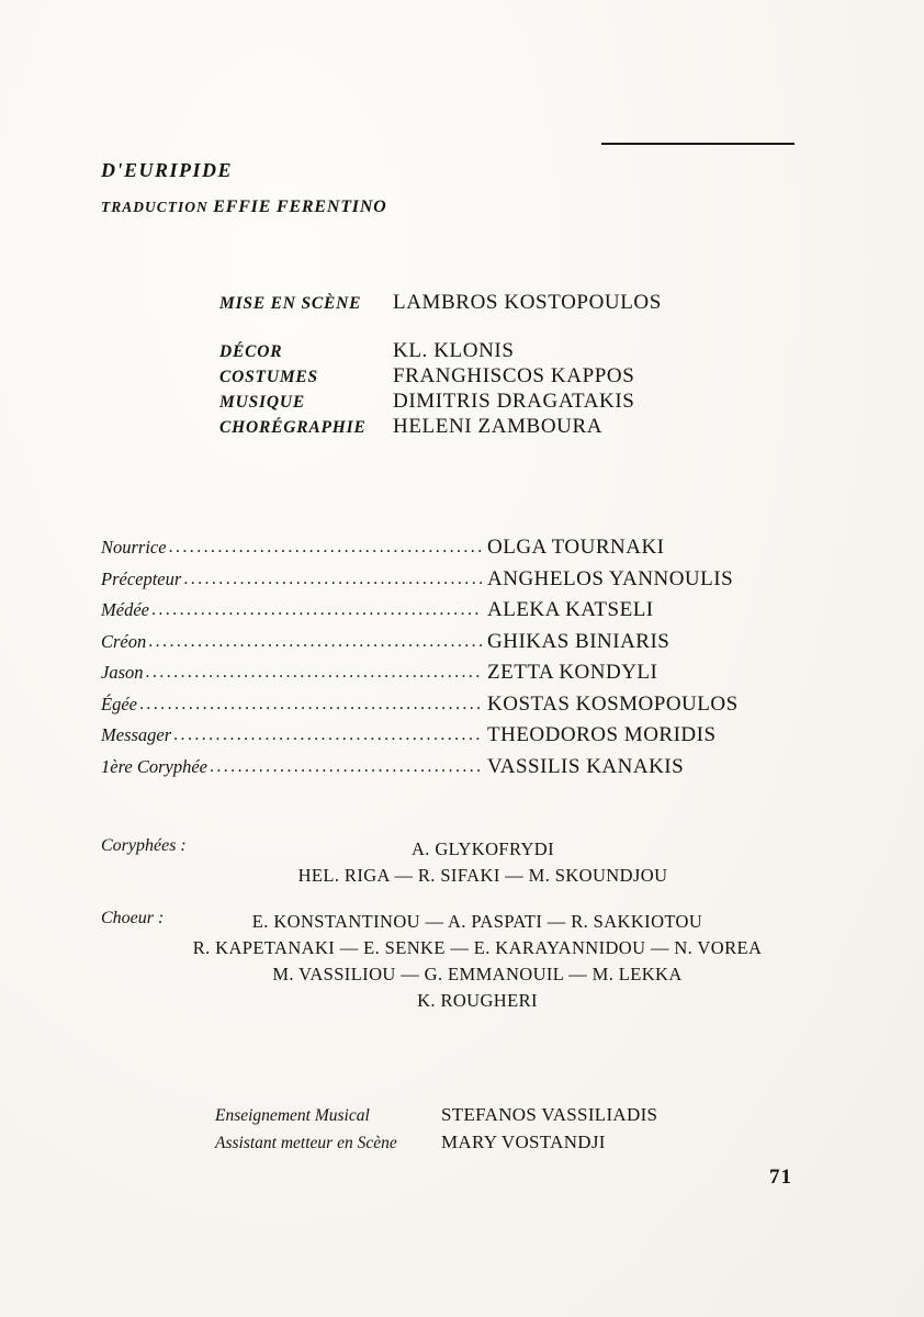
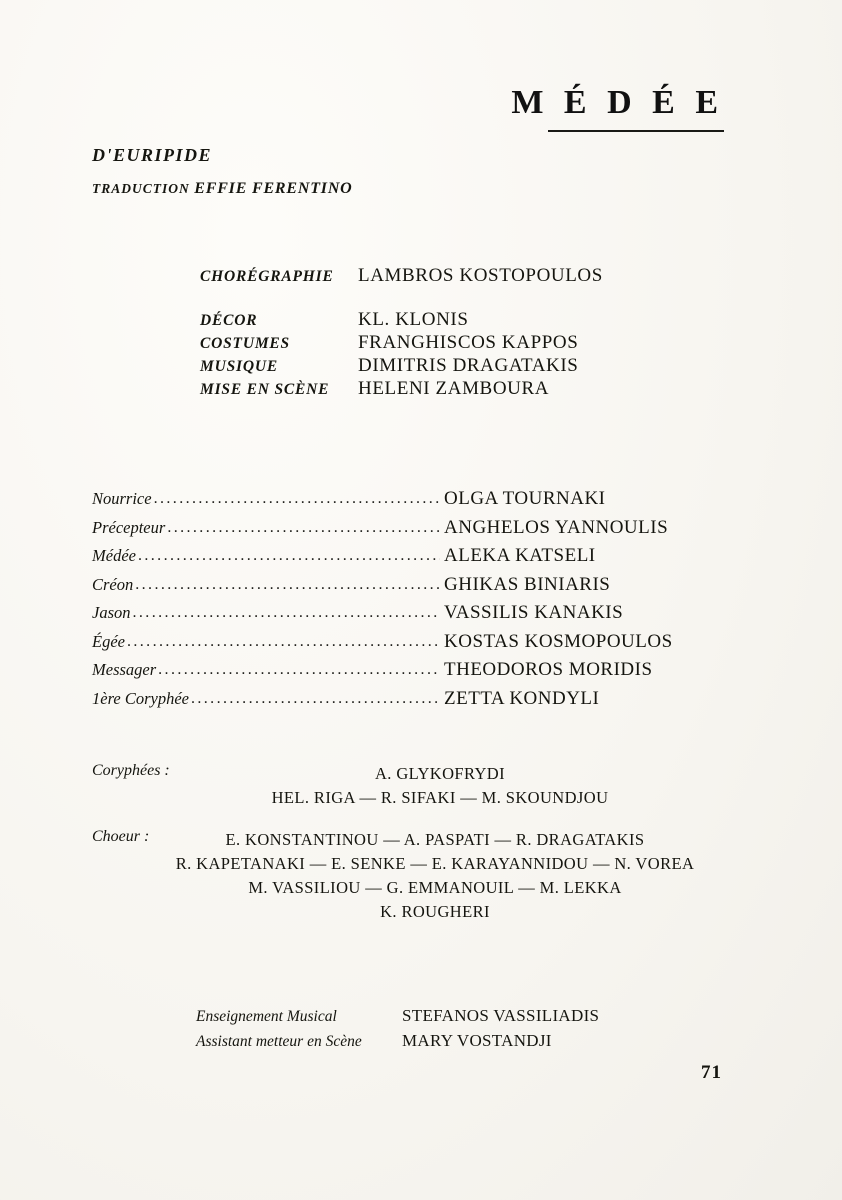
+ M É D É E
  D'EURIPIDE
  TRADUCTION EFFIE FERENTINO
- MISE EN SCÈNE
+ CHORÉGRAPHIE
  LAMBROS KOSTOPOULOS
  DÉCOR
  KL. KLONIS
  COSTUMES
  FRANGHISCOS KAPPOS
  MUSIQUE
  DIMITRIS DRAGATAKIS
- CHORÉGRAPHIE
+ MISE EN SCÈNE
  HELENI ZAMBOURA
  Nourrice
  OLGA TOURNAKI
  Précepteur
  ANGHELOS YANNOULIS
  Médée
  ...............................................
  ALEKA KATSELI
  Créon
  ................................................
  GHIKAS BINIARIS
  Jason
  ................................................
- ZETTA KONDYLI
+ VASSILIS KANAKIS
  Égée
  .................................................
  KOSTAS KOSMOPOULOS
  Messager
  THEODOROS MORIDIS
  1ère Coryphée
- VASSILIS KANAKIS
+ ZETTA KONDYLI
  Coryphées :
  A. GLYKOFRYDI
  HEL. RIGA — R. SIFAKI — M. SKOUNDJOU
  Choeur :
- E. KONSTANTINOU — A. PASPATI — R. SAKKIOTOU
+ E. KONSTANTINOU — A. PASPATI — R. DRAGATAKIS
  R. KAPETANAKI — E. SENKE — E. KARAYANNIDOU — N. VOREA
  M. VASSILIOU — G. EMMANOUIL — M. LEKKA
  K. ROUGHERI
  Enseignement Musical
  STEFANOS VASSILIADIS
  Assistant metteur en Scène
  MARY VOSTANDJI
  71
